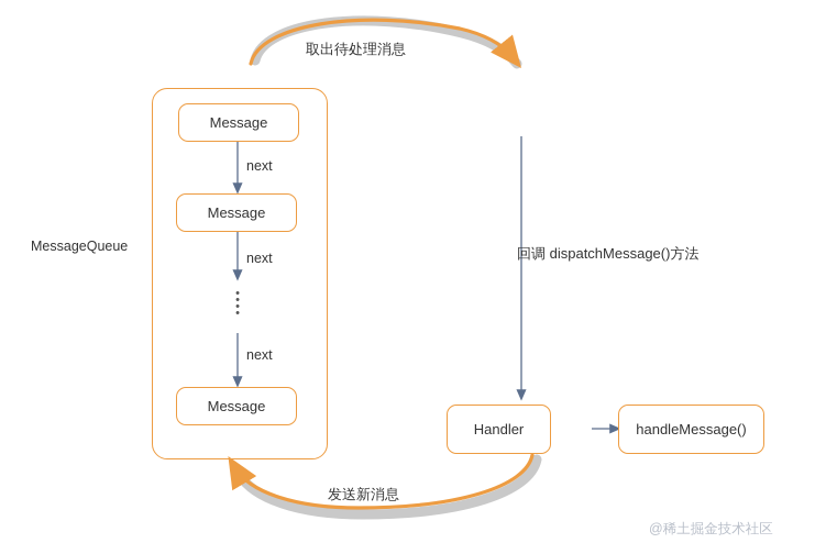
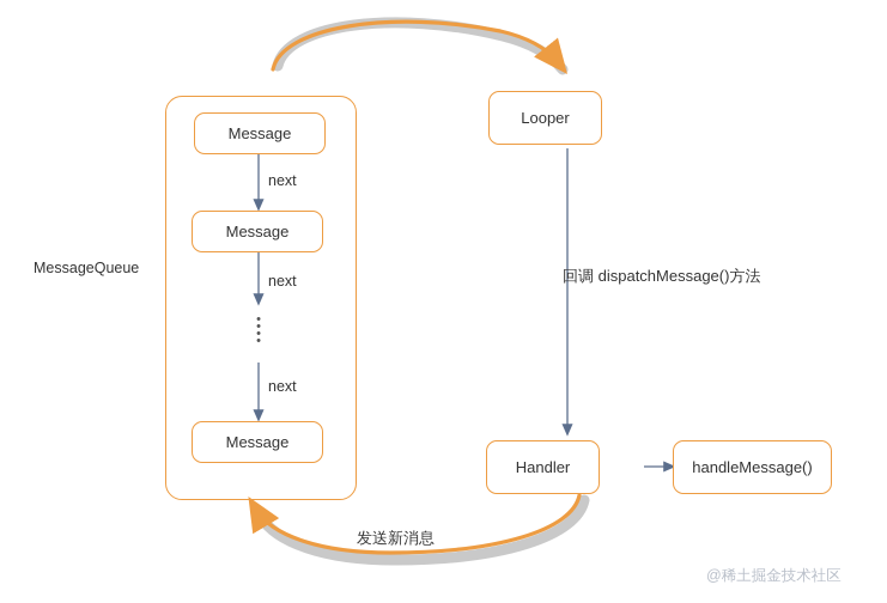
  MessageQueue
  Message
  Message
  Message
  next
  next
  next
  •
  •
  •
  •
+ Looper
  Handler
  handleMessage()
- 取出待处理消息
  回调 dispatchMessage()方法
  发送新消息
  @稀土掘金技术社区
